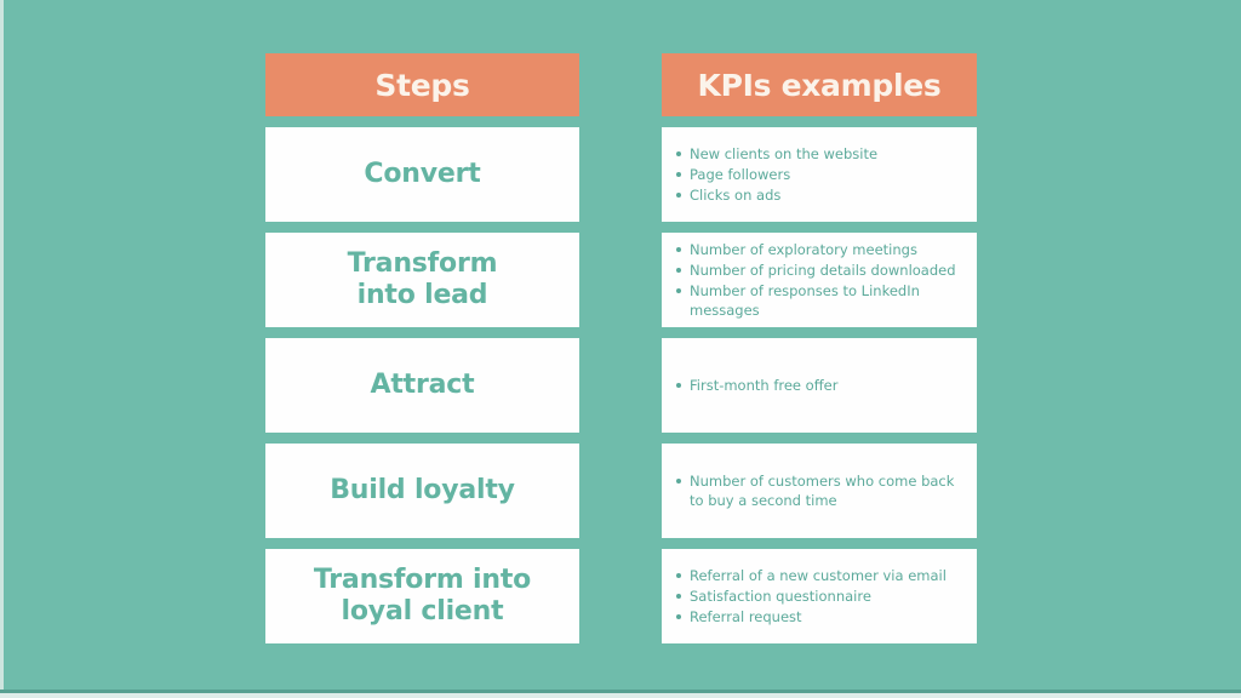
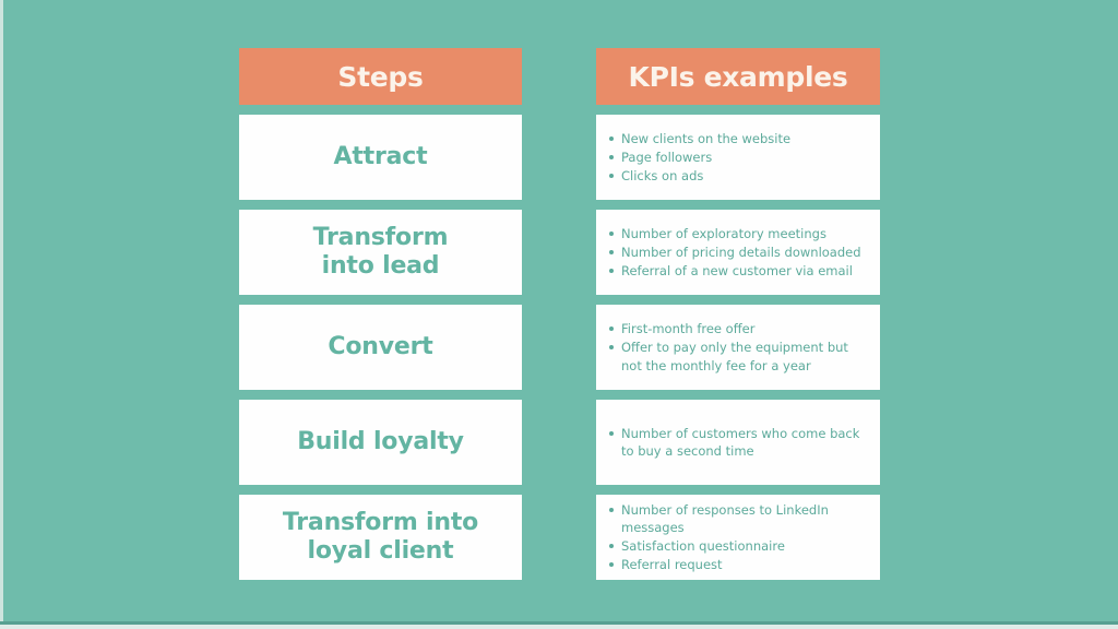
  Steps
  KPIs examples
- Convert
+ Attract
  New clients on the website
  Page followers
  Clicks on ads
  Transform
  into lead
  Number of exploratory meetings
  Number of pricing details downloaded
- Number of responses to LinkedIn messages
+ Referral of a new customer via email
- Attract
+ Convert
  First-month free offer
+ Offer to pay only the equipment but not the monthly fee for a year
  Build loyalty
  Number of customers who come back to buy a second time
  Transform into
  loyal client
- Referral of a new customer via email
+ Number of responses to LinkedIn messages
  Satisfaction questionnaire
  Referral request
